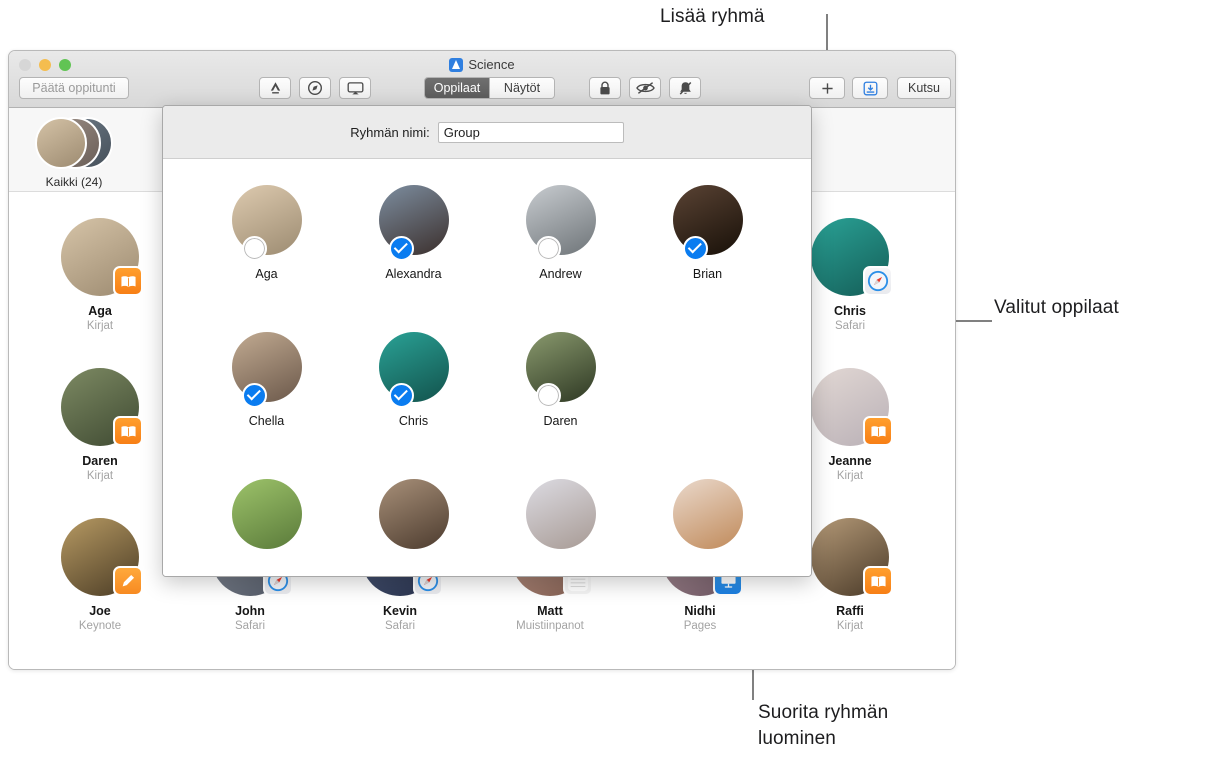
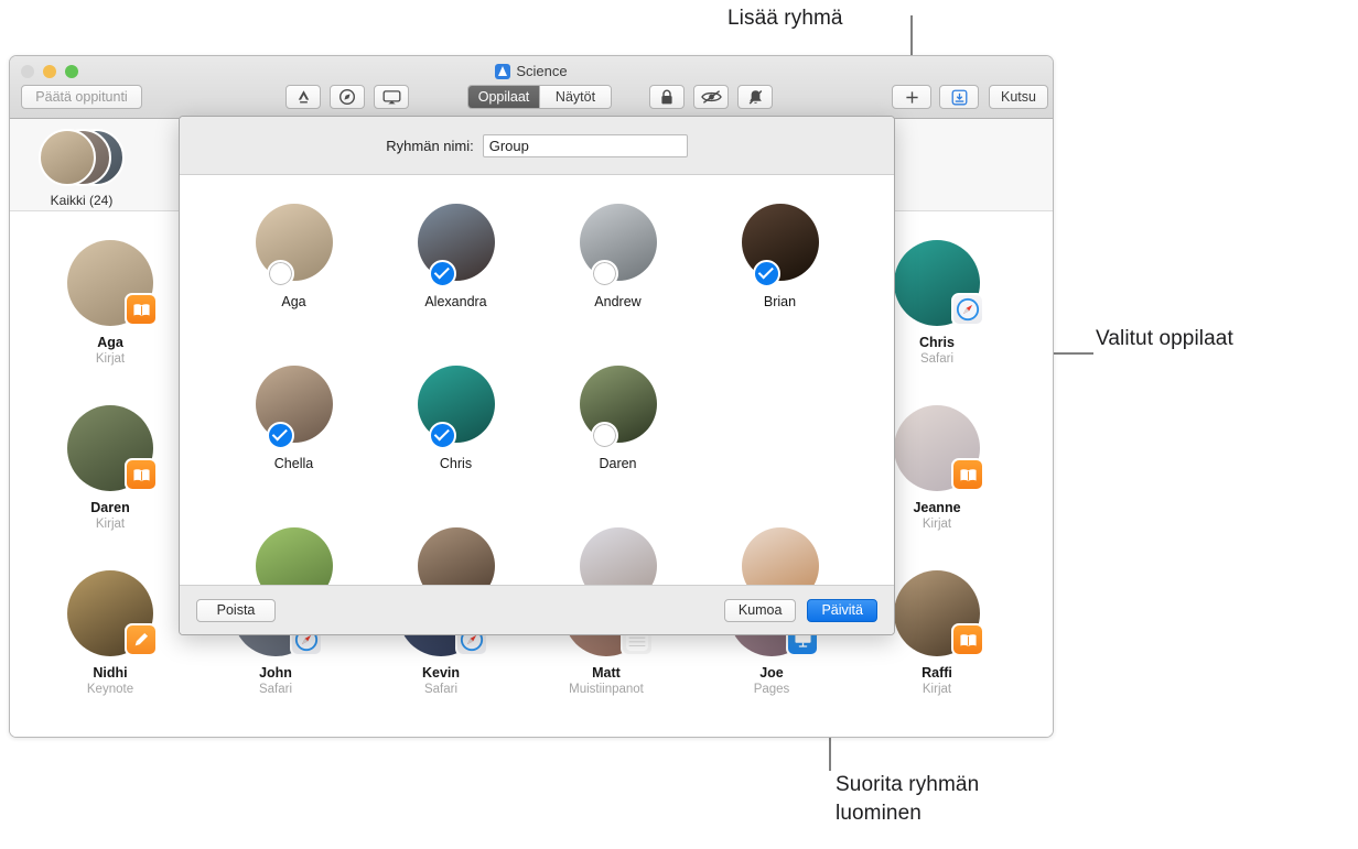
  Lisää ryhmä
  Valitut oppilaat
  Suorita ryhmän
  luominen
  Science
  Päätä oppitunti
  Oppilaat
  Näytöt
  Kutsu
  Kaikki (24)
  Aga
  Kirjat
  Chris
  Safari
  Daren
  Kirjat
  Jeanne
  Kirjat
- Joe
+ Nidhi
  Keynote
  John
  Safari
  Kevin
  Safari
  Matt
  Muistiinpanot
- Nidhi
+ Joe
  Pages
  Raffi
  Kirjat
  Ryhmän nimi:
  Group
  Aga
  Alexandra
  Andrew
  Brian
  Chella
  Chris
  Daren
+ Poista
+ Kumoa
+ Päivitä
